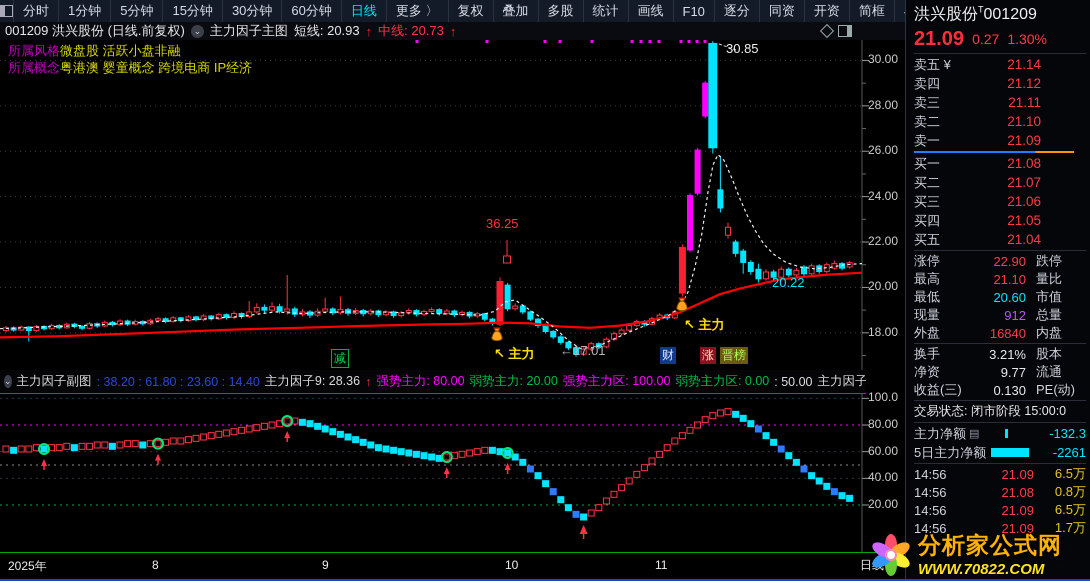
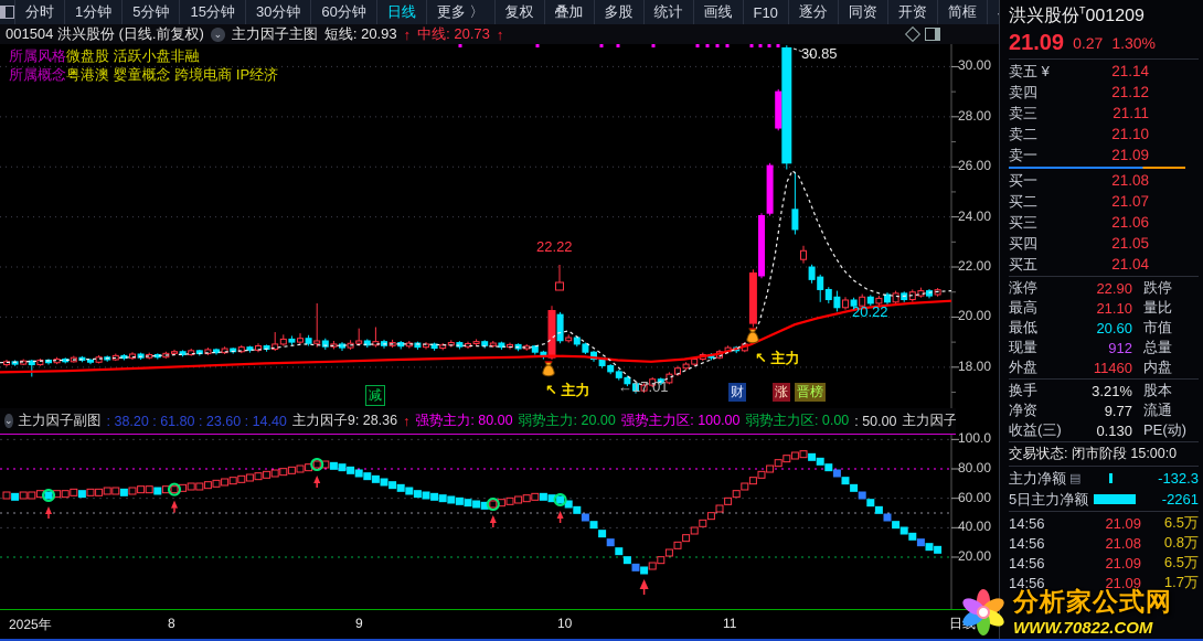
  分时
  1分钟
  5分钟
  15分钟
  30分钟
  60分钟
  日线
  更多 〉
  复权
  叠加
  多股
  统计
  画线
  F10
  逐分
  同资
  开资
  简框
- 001209 洪兴股份 (日线.前复权)
+ 001504 洪兴股份 (日线.前复权)
  ⌄
  主力因子主图
  短线: 20.93
  ↑
  中线: 20.73
  ↑
  所属风格微盘股 活跃小盘非融
  所属概念粤港澳 婴童概念 跨境电商 IP经济
- 36.25
+ 22.22
  30.85
  ←17.01
  20.22
  ↖ 主力
  ↖ 主力
  减
  财
  涨
  晋榜
  ⌄
  主力因子副图
  : 38.20 : 61.80 : 23.60 : 14.40
  主力因子9: 28.36
  ↑
  强势主力: 80.00
  弱势主力: 20.00
  强势主力区: 100.00
  弱势主力区: 0.00
  : 50.00
  主力因子
  30.00
  28.00
  26.00
  24.00
  22.00
  20.00
  18.00
  100.0
  80.00
  60.00
  40.00
  20.00
  2025年
  8
  9
  10
  11
  洪兴股份T001209
  21.09
  0.27
  1.30%
  卖五 ¥
  21.14
  卖四
  21.12
  卖三
  21.11
  卖二
  21.10
  卖一
  21.09
  买一
  21.08
  买二
  21.07
  买三
  21.06
  买四
  21.05
  买五
  21.04
  涨停
  22.90
  跌停
  最高
  21.10
  量比
  最低
  20.60
  市值
  现量
  912
  总量
  外盘
- 16840
+ 11460
  内盘
  换手
  3.21%
  股本
  净资
  9.77
  流通
  收益(三)
  0.130
  PE(动)
  交易状态: 闭市阶段 15:00:0
  主力净额
  ▤
  -132.3
  5日主力净额
  -2261
  14:56
  21.09
  6.5万
  14:56
  21.08
  0.8万
  14:56
  21.09
  6.5万
  14:56
  21.09
  1.7万
  分析家公式网
  WWW.70822.COM
